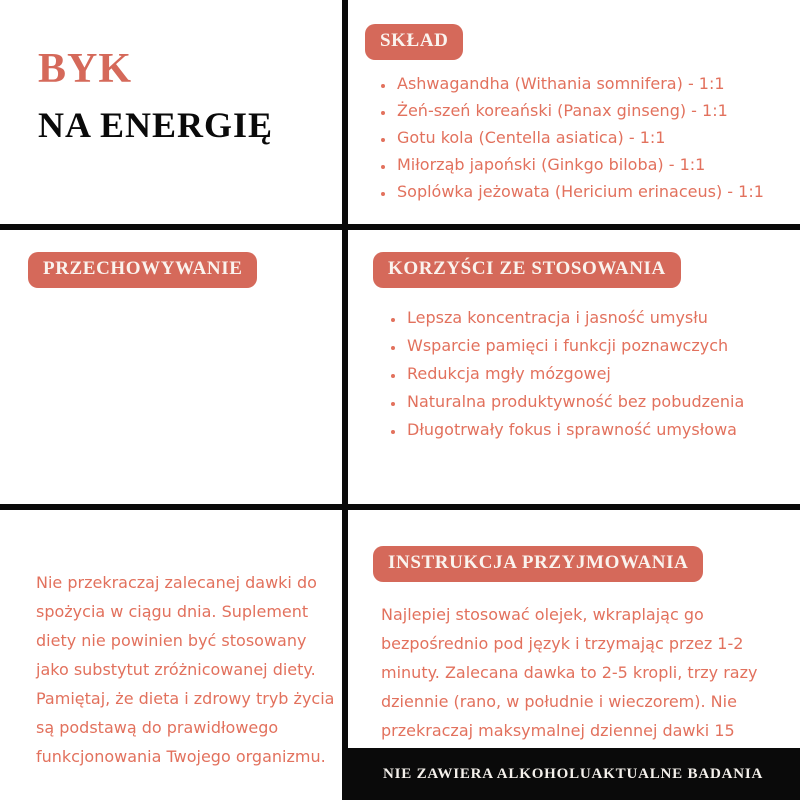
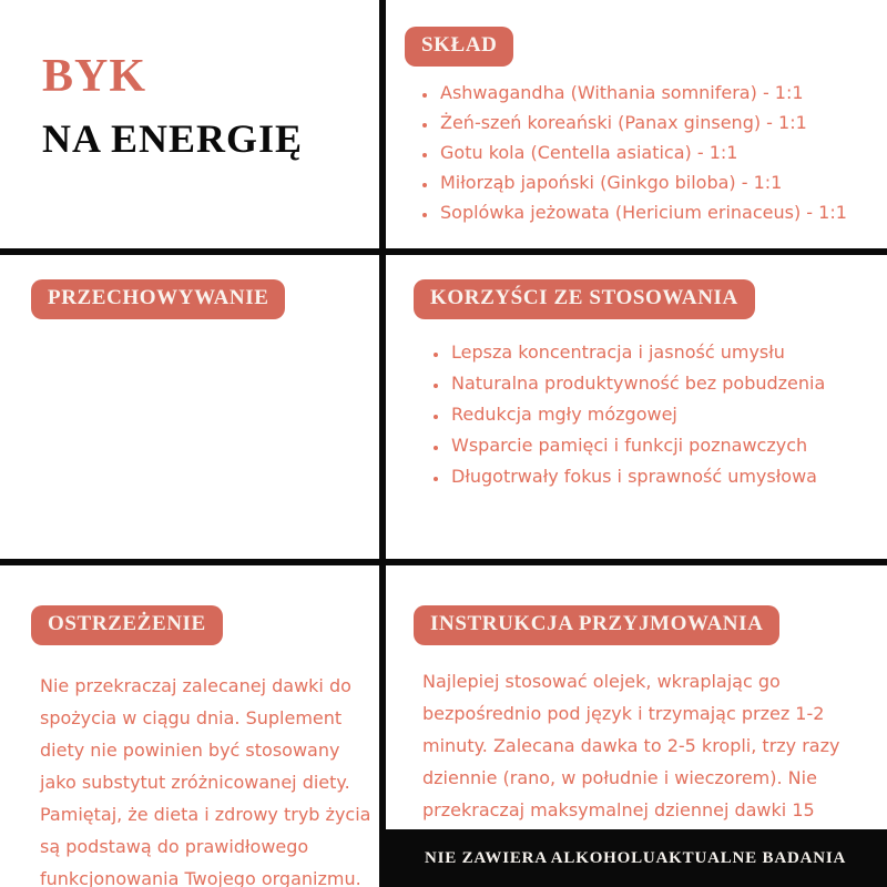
  BYK
  NA ENERGIĘ
  SKŁAD
  Ashwagandha (Withania somnifera) - 1:1
  Żeń-szeń koreański (Panax ginseng) - 1:1
  Gotu kola (Centella asiatica) - 1:1
  Miłorząb japoński (Ginkgo biloba) - 1:1
  Soplówka jeżowata (Hericium erinaceus) - 1:1
  PRZECHOWYWANIE
  KORZYŚCI ZE STOSOWANIA
  Lepsza koncentracja i jasność umysłu
- Wsparcie pamięci i funkcji poznawczych
+ Naturalna produktywność bez pobudzenia
  Redukcja mgły mózgowej
- Naturalna produktywność bez pobudzenia
+ Wsparcie pamięci i funkcji poznawczych
  Długotrwały fokus i sprawność umysłowa
+ OSTRZEŻENIE
  Nie przekraczaj zalecanej dawki do spożycia w ciągu dnia. Suplement diety nie powinien być stosowany jako substytut zróżnicowanej diety. Pamiętaj, że dieta i zdrowy tryb życia są podstawą do prawidłowego funkcjonowania Twojego organizmu.
  INSTRUKCJA PRZYJMOWANIA
  Najlepiej stosować olejek, wkraplając go bezpośrednio pod język i trzymając przez 1-2 minuty. Zalecana dawka to 2-5 kropli, trzy razy dziennie (rano, w południe i wieczorem). Nie przekraczaj maksymalnej dziennej dawki 15
  NIE ZAWIERA ALKOHOLU
  AKTUALNE BADANIA
